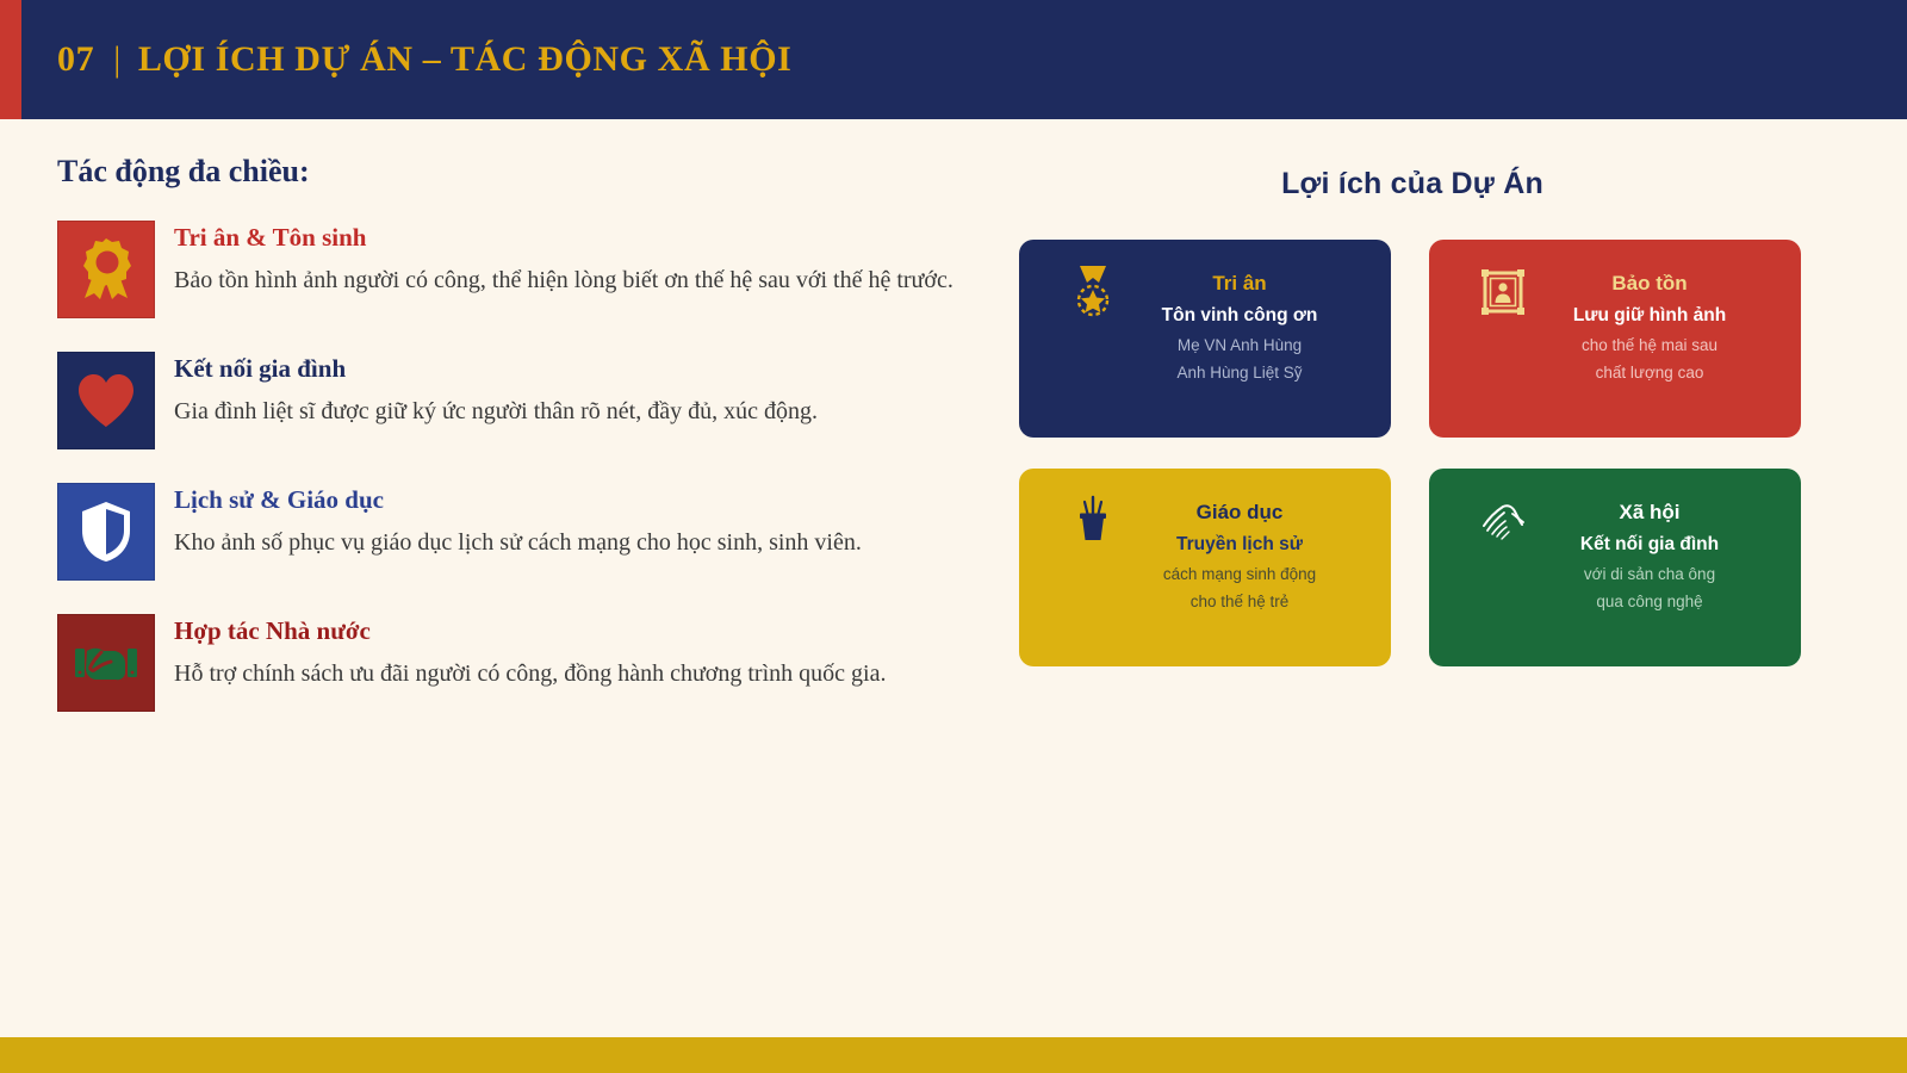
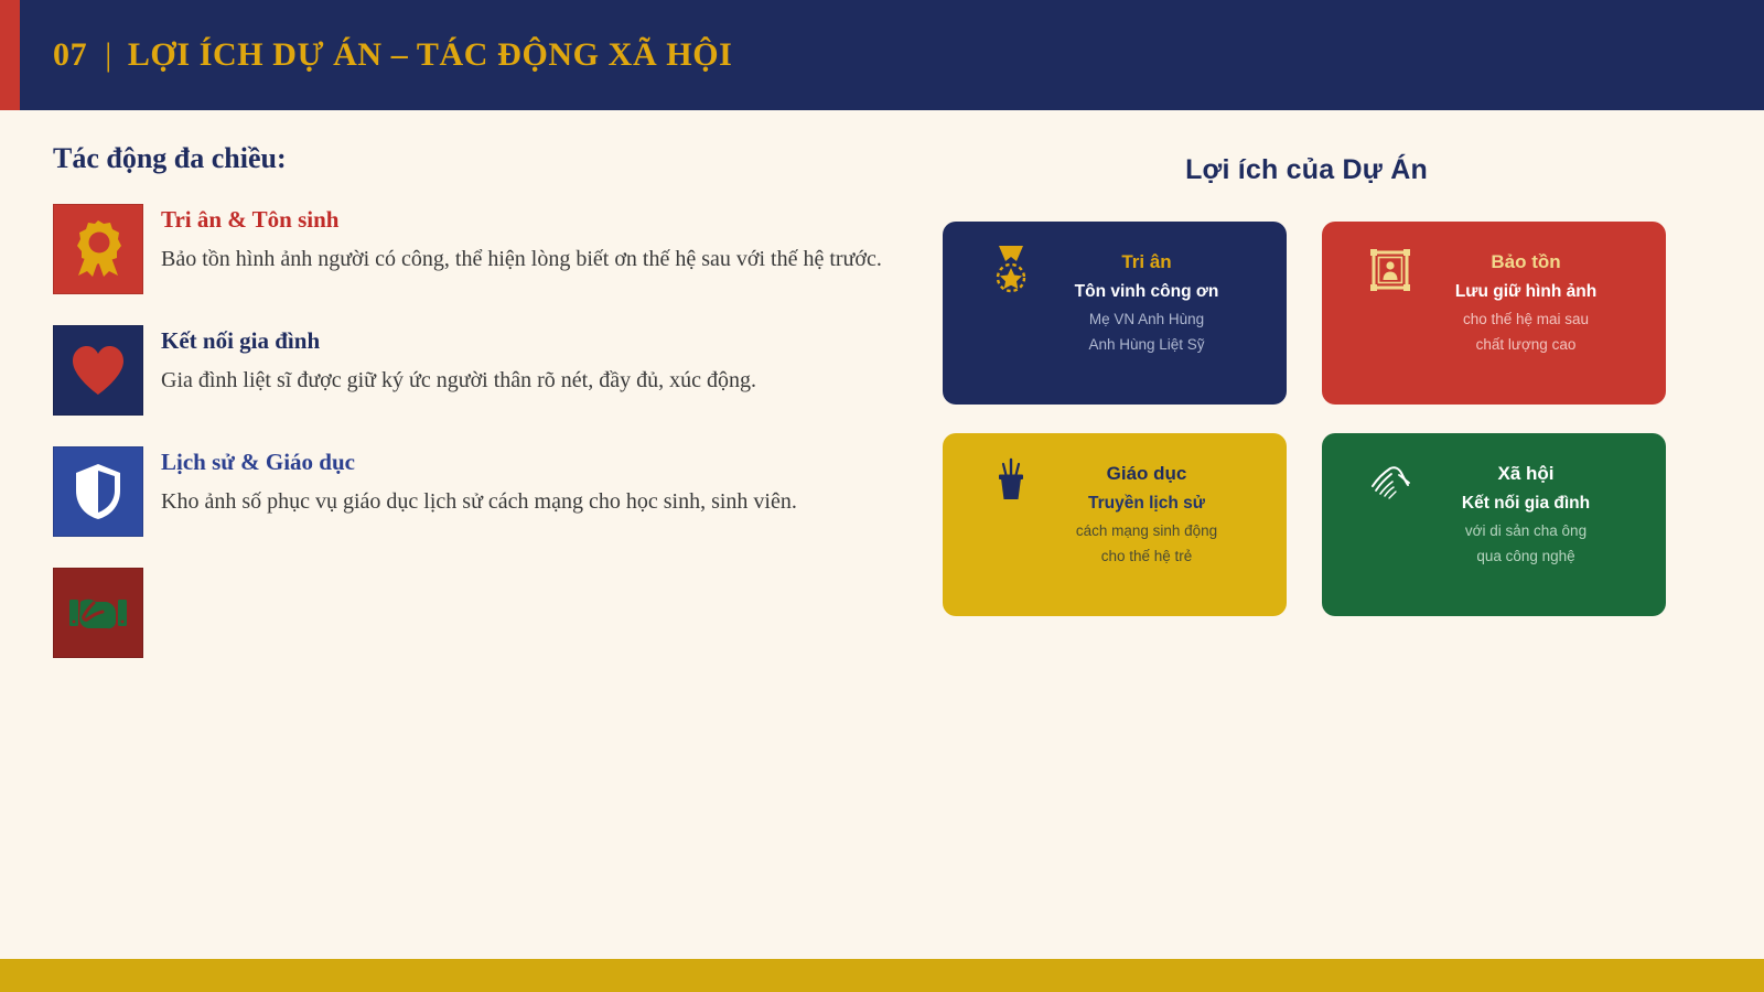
  07
  |
  LỢI ÍCH DỰ ÁN – TÁC ĐỘNG XÃ HỘI
  Tác động đa chiều:
  Tri ân & Tôn sinh
  Bảo tồn hình ảnh người có công, thể hiện lòng biết ơn thế hệ sau với thế hệ trước.
  Kết nối gia đình
  Gia đình liệt sĩ được giữ ký ức người thân rõ nét, đầy đủ, xúc động.
  Lịch sử & Giáo dục
  Kho ảnh số phục vụ giáo dục lịch sử cách mạng cho học sinh, sinh viên.
- Hợp tác Nhà nước
- Hỗ trợ chính sách ưu đãi người có công, đồng hành chương trình quốc gia.
  Lợi ích của Dự Án
  Tri ân
  Tôn vinh công ơn
  Mẹ VN Anh Hùng
  Anh Hùng Liệt Sỹ
  Bảo tồn
  Lưu giữ hình ảnh
  cho thế hệ mai sau
  chất lượng cao
  Giáo dục
  Truyền lịch sử
  cách mạng sinh động
  cho thế hệ trẻ
  Xã hội
  Kết nối gia đình
  với di sản cha ông
  qua công nghệ
